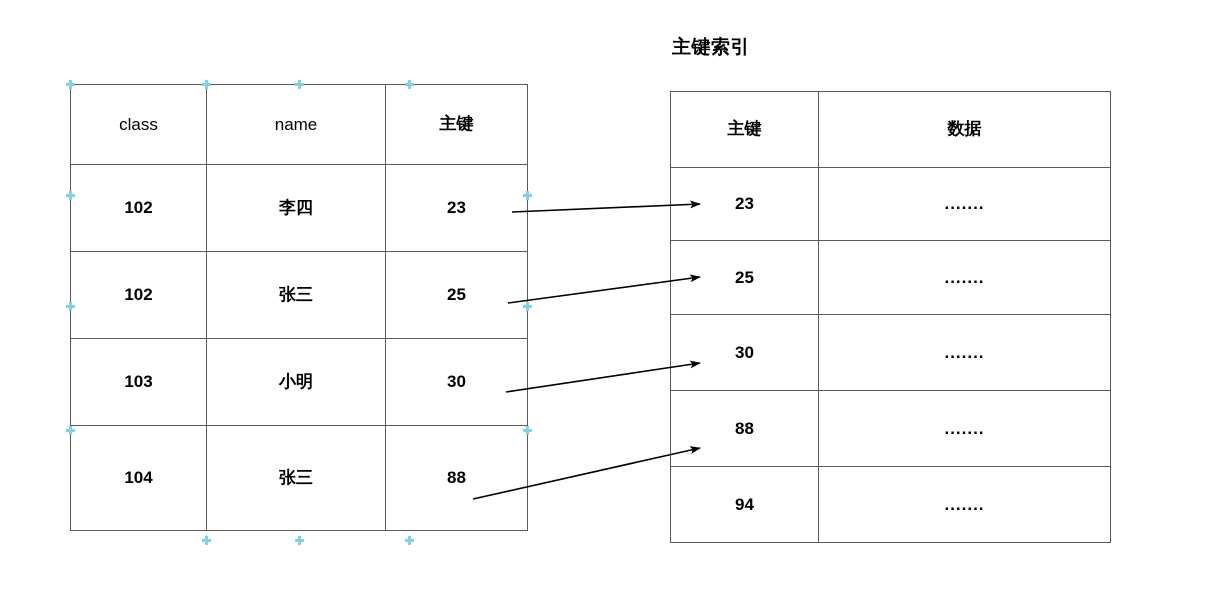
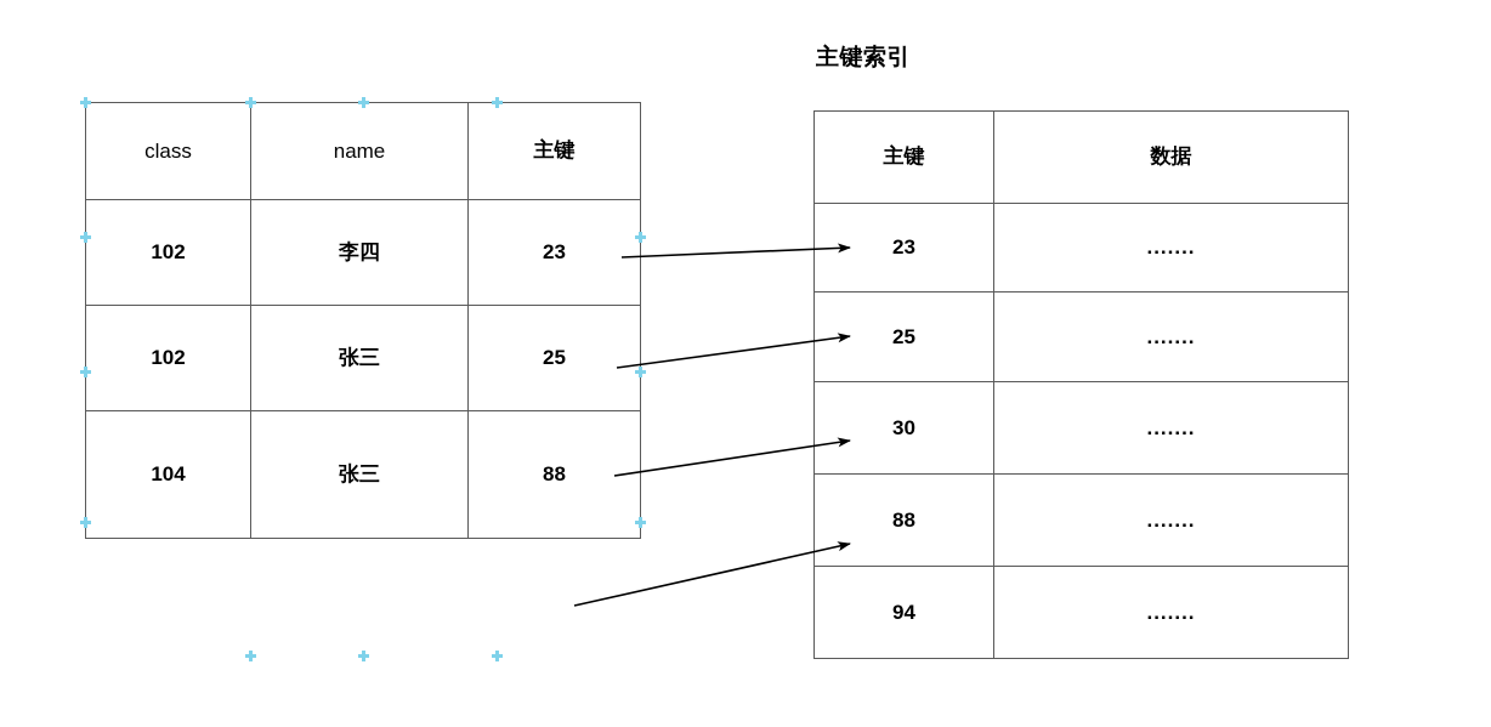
  class	name	主键
  102	李四	23
  102	张三	25
- 103	小明	30
  104	张三	88
  主键索引
  主键	数据
  23	.......
  25	.......
  30	.......
  88	.......
  94	.......
